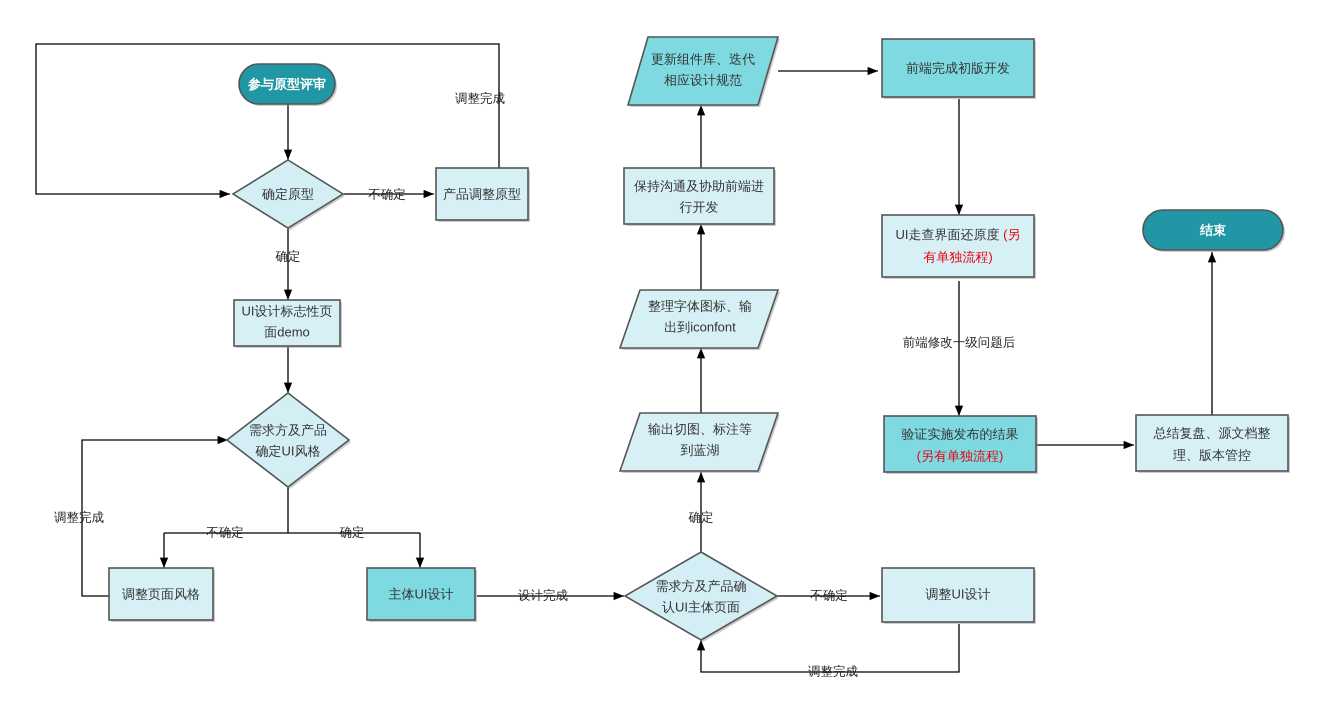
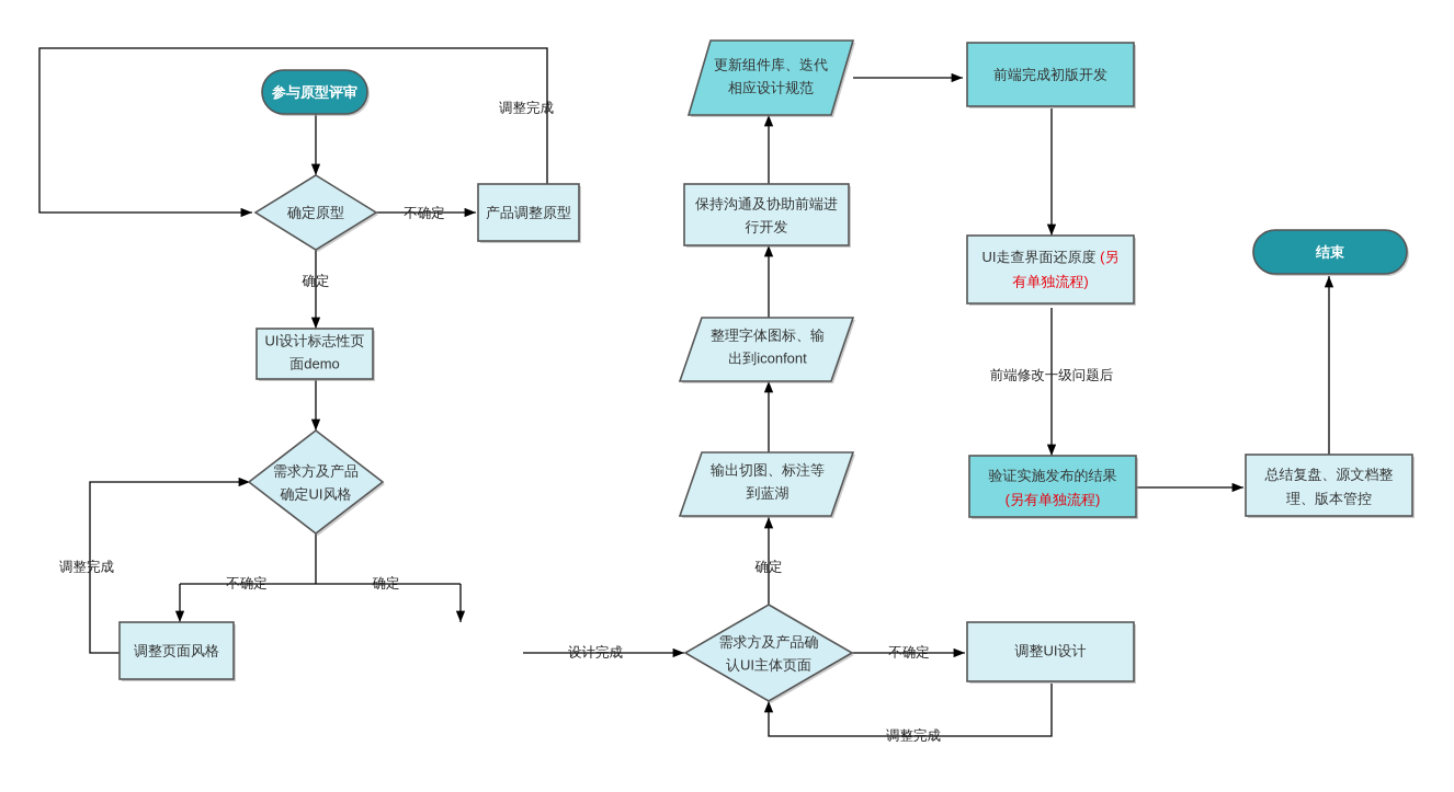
  参与原型评审
  确定原型
  产品调整原型
  UI设计标志性页
  面demo
  需求方及产品
  确定UI风格
  调整页面风格
- 主体UI设计
  需求方及产品确
  认UI主体页面
  调整UI设计
  输出切图、标注等
  到蓝湖
  整理字体图标、输
  出到iconfont
  保持沟通及协助前端进
  行开发
  更新组件库、迭代
  相应设计规范
  前端完成初版开发
  UI走查界面还原度 (另
  有单独流程)
  验证实施发布的结果
  (另有单独流程)
  总结复盘、源文档整
  理、版本管控
  结束
  调整完成
  不确定
  确定
  调整完成
  不确定
  确定
  设计完成
  不确定
  调整完成
  确定
  前端修改一级问题后
